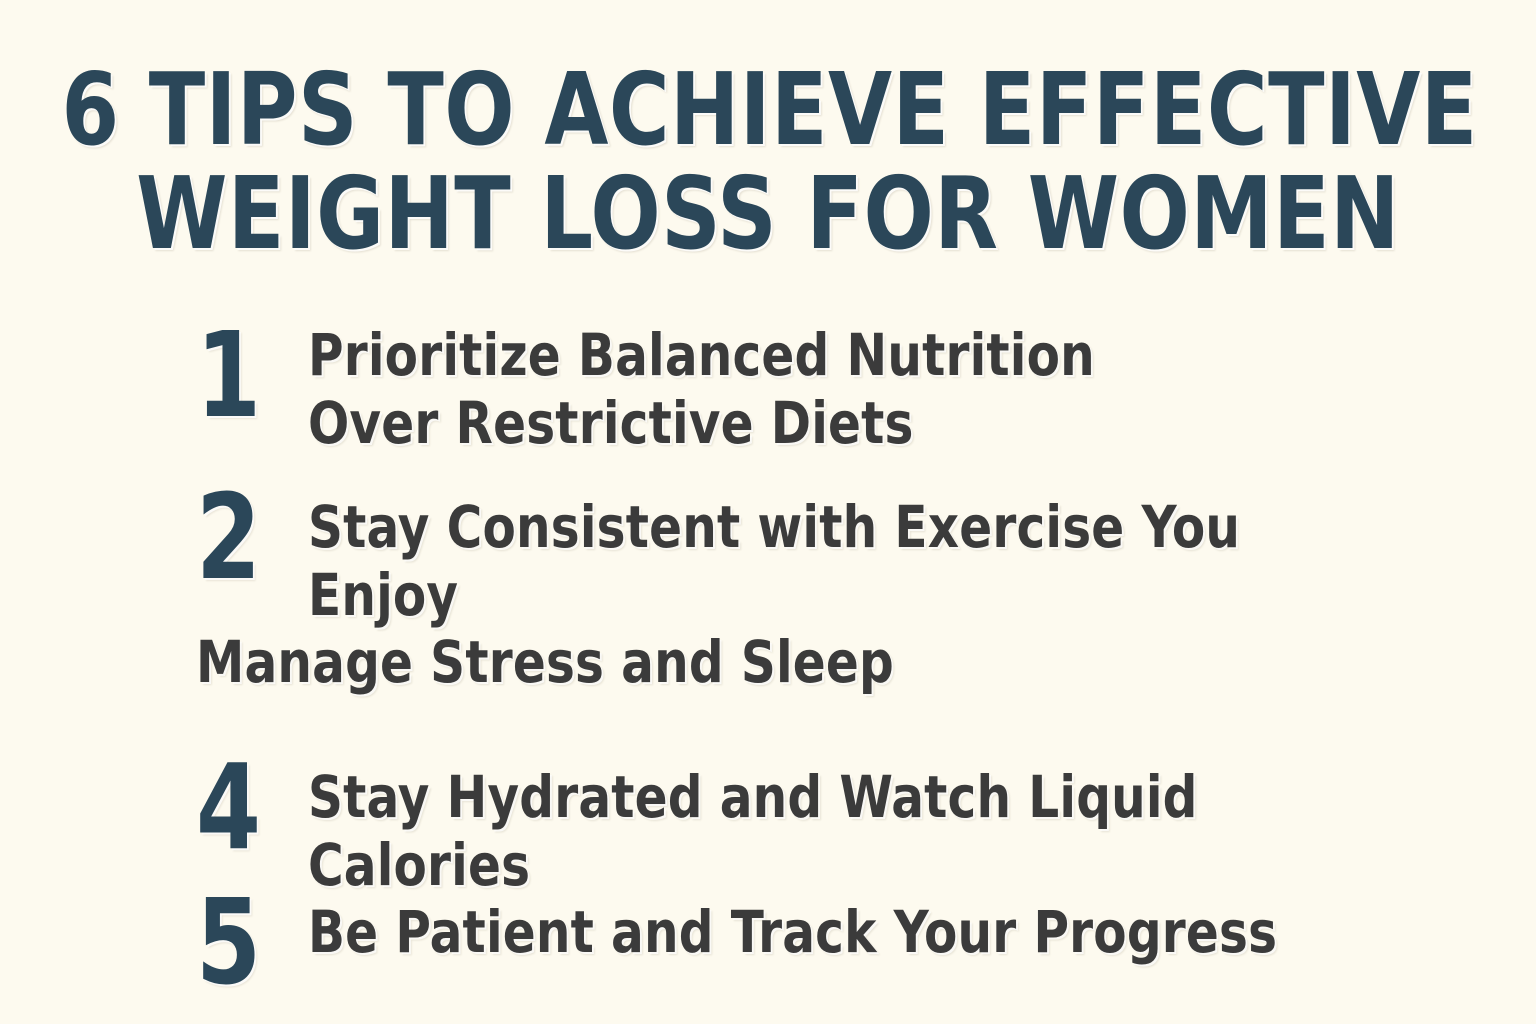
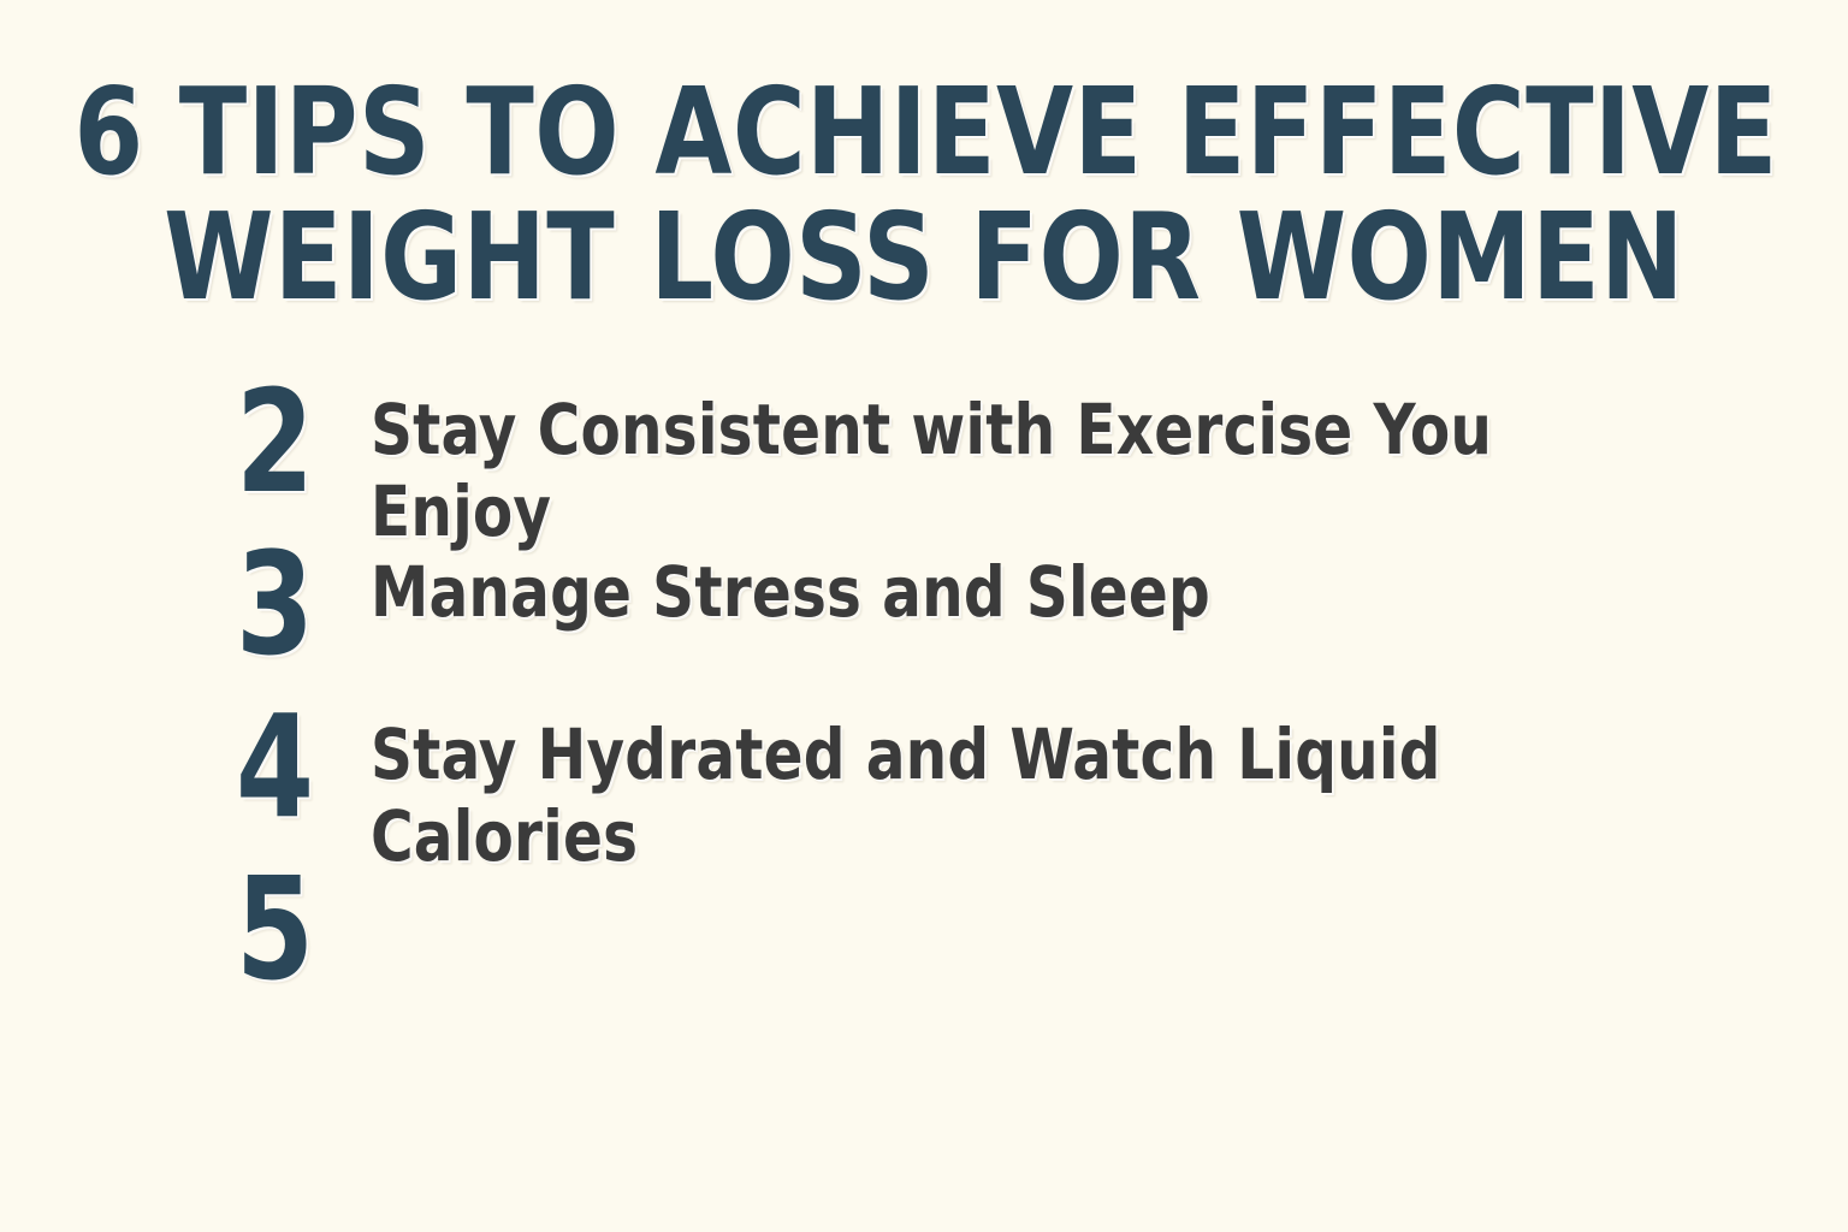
  6 TIPS TO ACHIEVE EFFECTIVE
  WEIGHT LOSS FOR WOMEN
- 1
- Prioritize Balanced Nutrition
- Over Restrictive Diets
  2
  Stay Consistent with Exercise You Enjoy
+ 3
  Manage Stress and Sleep
  4
  Stay Hydrated and Watch Liquid Calories
  5
- Be Patient and Track Your Progress
